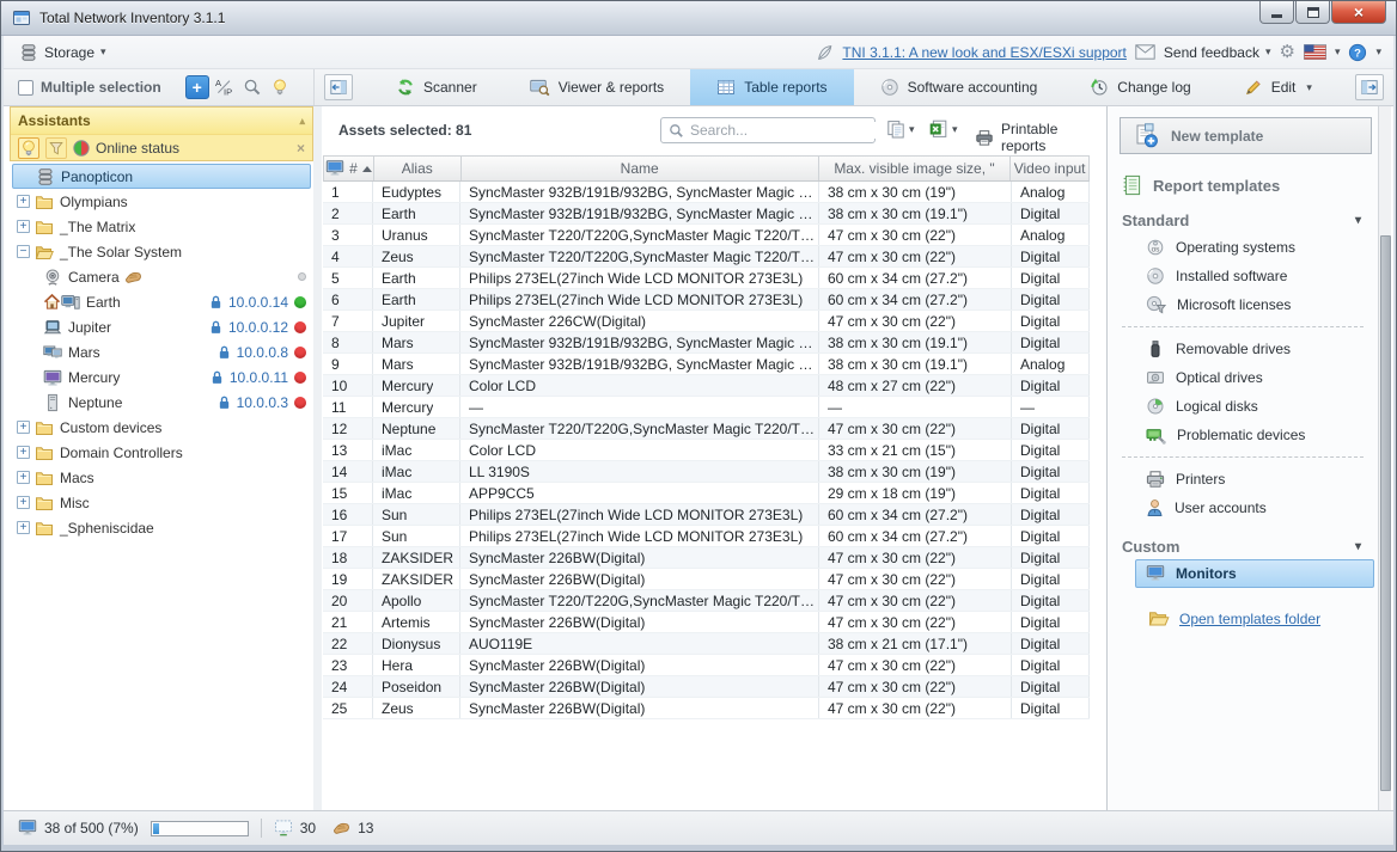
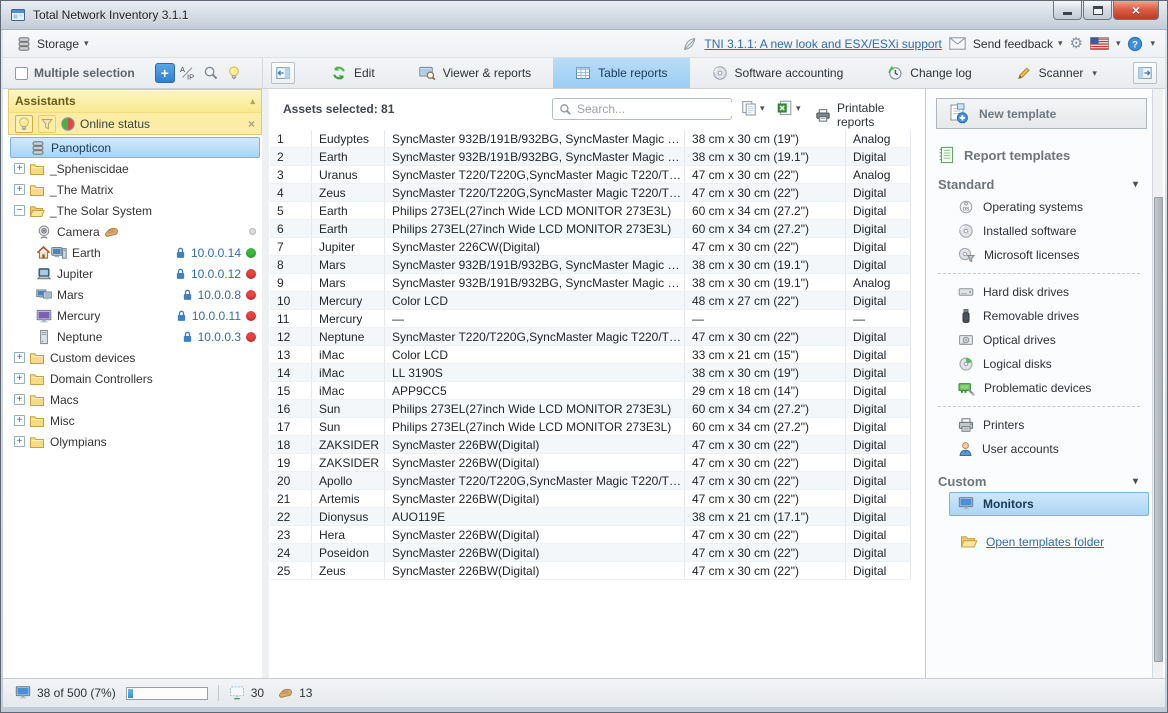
  Total Network Inventory 3.1.1
  ×
  Storage
  ▾
  TNI 3.1.1: A new look and ESX/ESXi support
  Send feedback
  ▾
  ⚙
  ▾
  ?
  ▾
  Multiple selection
  +
  A
  IP
- Scanner
+ Edit
  Viewer & reports
  Table reports
  Software accounting
  Change log
- Edit
+ Scanner
  ▾
  Assistants
  ▴
  Online status
  ×
  Panopticon
  +
- Olympians
+ _Spheniscidae
  +
  _The Matrix
  −
  _The Solar System
  Camera
  Earth
  10.0.0.14
  Jupiter
  10.0.0.12
  Mars
  10.0.0.8
  Mercury
  10.0.0.11
  Neptune
  10.0.0.3
  +
  Custom devices
  +
  Domain Controllers
  +
  Macs
  +
  Misc
  +
- _Spheniscidae
+ Olympians
  Assets selected: 81
  Search...
  ▾
  ▾
  Printable reports
- #
- Alias
- Name
- Max. visible image size, "
- Video input
  1
  Eudyptes
  SyncMaster 932B/191B/932BG, SyncMaster Magic CX
  38 cm x 30 cm (19")
  Analog
  2
  Earth
  SyncMaster 932B/191B/932BG, SyncMaster Magic CX
  38 cm x 30 cm (19.1")
  Digital
  3
  Uranus
  SyncMaster T220/T220G,SyncMaster Magic T220/T22
  47 cm x 30 cm (22")
  Analog
  4
  Zeus
  SyncMaster T220/T220G,SyncMaster Magic T220/T22
  47 cm x 30 cm (22")
  Digital
  5
  Earth
  Philips 273EL(27inch Wide LCD MONITOR 273E3L)
  60 cm x 34 cm (27.2")
  Digital
  6
  Earth
  Philips 273EL(27inch Wide LCD MONITOR 273E3L)
  60 cm x 34 cm (27.2")
  Digital
  7
  Jupiter
  SyncMaster 226CW(Digital)
  47 cm x 30 cm (22")
  Digital
  8
  Mars
  SyncMaster 932B/191B/932BG, SyncMaster Magic CX
  38 cm x 30 cm (19.1")
  Digital
  9
  Mars
  SyncMaster 932B/191B/932BG, SyncMaster Magic CX
  38 cm x 30 cm (19.1")
  Analog
  10
  Mercury
  Color LCD
  48 cm x 27 cm (22")
  Digital
  11
  Mercury
  —
  —
  —
  12
  Neptune
  SyncMaster T220/T220G,SyncMaster Magic T220/T22
  47 cm x 30 cm (22")
  Digital
  13
  iMac
  Color LCD
  33 cm x 21 cm (15")
  Digital
  14
  iMac
  LL 3190S
  38 cm x 30 cm (19")
  Digital
  15
  iMac
  APP9CC5
- 29 cm x 18 cm (19")
+ 29 cm x 18 cm (14")
  Digital
  16
  Sun
  Philips 273EL(27inch Wide LCD MONITOR 273E3L)
  60 cm x 34 cm (27.2")
  Digital
  17
  Sun
  Philips 273EL(27inch Wide LCD MONITOR 273E3L)
  60 cm x 34 cm (27.2")
  Digital
  18
  ZAKSIDER
  SyncMaster 226BW(Digital)
  47 cm x 30 cm (22")
  Digital
  19
  ZAKSIDER
  SyncMaster 226BW(Digital)
  47 cm x 30 cm (22")
  Digital
  20
  Apollo
  SyncMaster T220/T220G,SyncMaster Magic T220/T22
  47 cm x 30 cm (22")
  Digital
  21
  Artemis
  SyncMaster 226BW(Digital)
  47 cm x 30 cm (22")
  Digital
  22
  Dionysus
  AUO119E
  38 cm x 21 cm (17.1")
  Digital
  23
  Hera
  SyncMaster 226BW(Digital)
  47 cm x 30 cm (22")
  Digital
  24
  Poseidon
  SyncMaster 226BW(Digital)
  47 cm x 30 cm (22")
  Digital
  25
  Zeus
  SyncMaster 226BW(Digital)
  47 cm x 30 cm (22")
  Digital
  New template
  Report templates
  Standard
  ▾
  Operating systems
  Installed software
  Microsoft licenses
+ Hard disk drives
  Removable drives
  Optical drives
  Logical disks
  Problematic devices
  Printers
  User accounts
  Custom
  ▾
  Monitors
  Open templates folder
  38 of 500 (7%)
  30
  13
